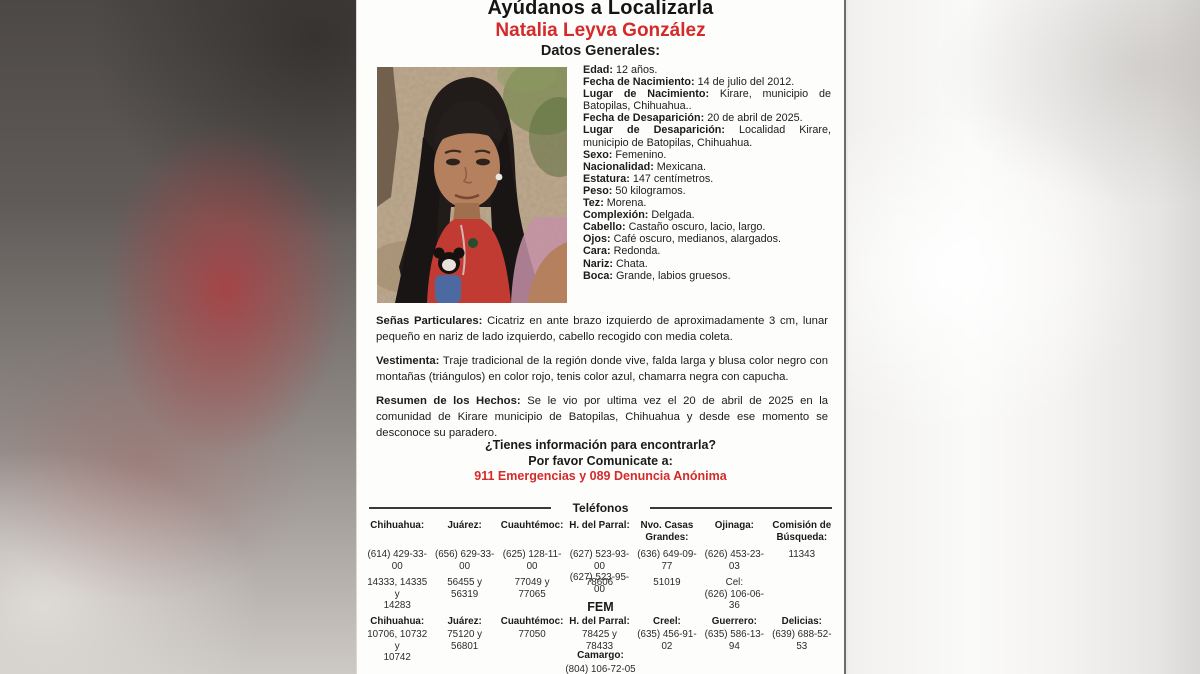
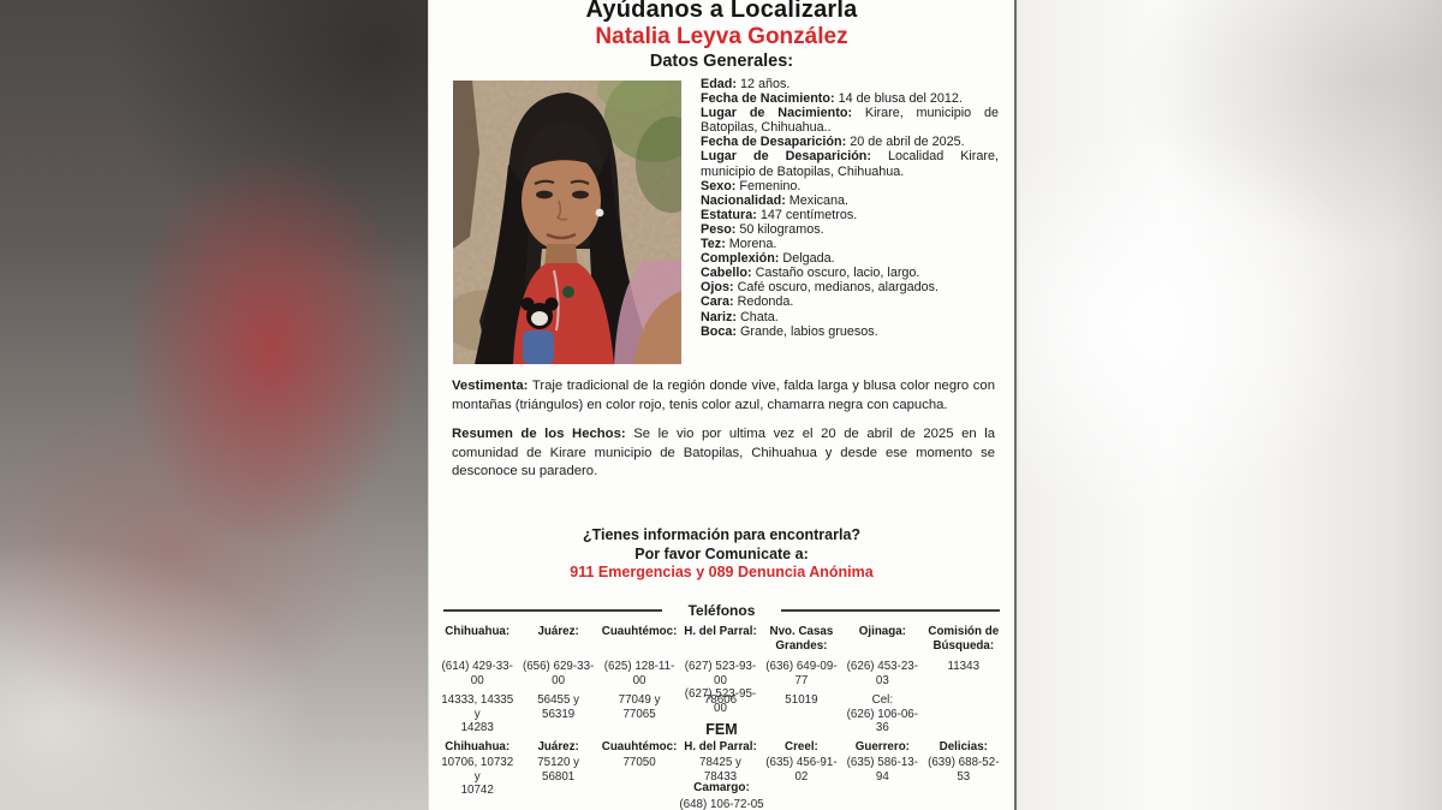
  Ayúdanos a Localizarla
  Natalia Leyva González
  Datos Generales:
  Edad: 12 años.
- Fecha de Nacimiento: 14 de julio del 2012.
+ Fecha de Nacimiento: 14 de blusa del 2012.
  Lugar de Nacimiento: Kirare, municipio de Batopilas, Chihuahua..
  Fecha de Desaparición: 20 de abril de 2025.
  Lugar de Desaparición: Localidad Kirare, municipio de Batopilas, Chihuahua.
  Sexo: Femenino.
  Nacionalidad: Mexicana.
  Estatura: 147 centímetros.
  Peso: 50 kilogramos.
  Tez: Morena.
  Complexión: Delgada.
  Cabello: Castaño oscuro, lacio, largo.
  Ojos: Café oscuro, medianos, alargados.
  Cara: Redonda.
  Nariz: Chata.
  Boca: Grande, labios gruesos.
- Señas Particulares: Cicatriz en ante brazo izquierdo de aproximadamente 3 cm, lunar pequeño en nariz de lado izquierdo, cabello recogido con media coleta.
  Vestimenta: Traje tradicional de la región donde vive, falda larga y blusa color negro con montañas (triángulos) en color rojo, tenis color azul, chamarra negra con capucha.
  Resumen de los Hechos: Se le vio por ultima vez el 20 de abril de 2025 en la comunidad de Kirare municipio de Batopilas, Chihuahua y desde ese momento se desconoce su paradero.
  ¿Tienes información para encontrarla?
  Por favor Comunicate a:
  911 Emergencias y 089 Denuncia Anónima
  Teléfonos
  Chihuahua:
  Juárez:
  Cuauhtémoc:
  H. del Parral:
  Nvo. Casas
  Grandes:
  Ojinaga:
  Comisión de
  Búsqueda:
  (614) 429-33-00
  (656) 629-33-00
  (625) 128-11-00
  (627) 523-93-00
  (627) 523-95-00
  (636) 649-09-77
  (626) 453-23-03
  11343
  14333, 14335 y
  14283
  56455 y 56319
  77049 y 77065
  78606
  51019
  Cel:
  (626) 106-06-36
  FEM
  Chihuahua:
  Juárez:
  Cuauhtémoc:
  H. del Parral:
  Creel:
  Guerrero:
  Delicias:
  10706, 10732 y
  10742
  75120 y 56801
  77050
  78425 y 78433
  (635) 456-91-02
  (635) 586-13-94
  (639) 688-52-53
  Camargo:
- (804) 106-72-05
+ (648) 106-72-05
